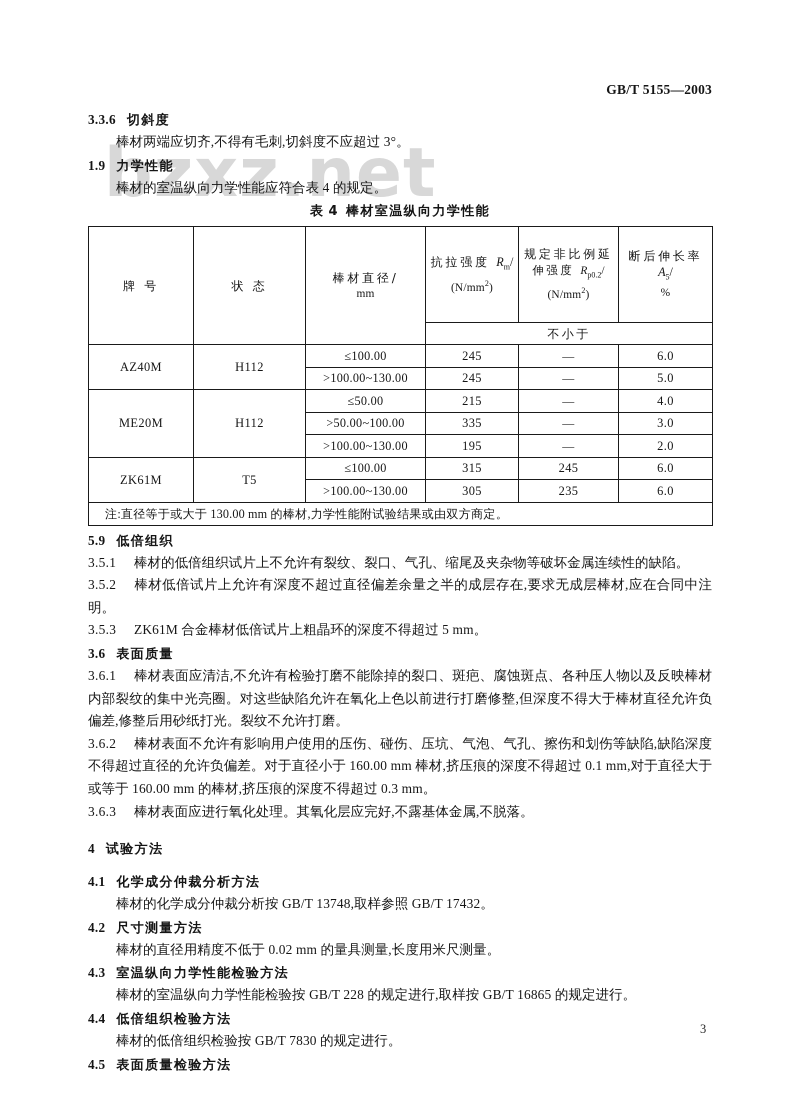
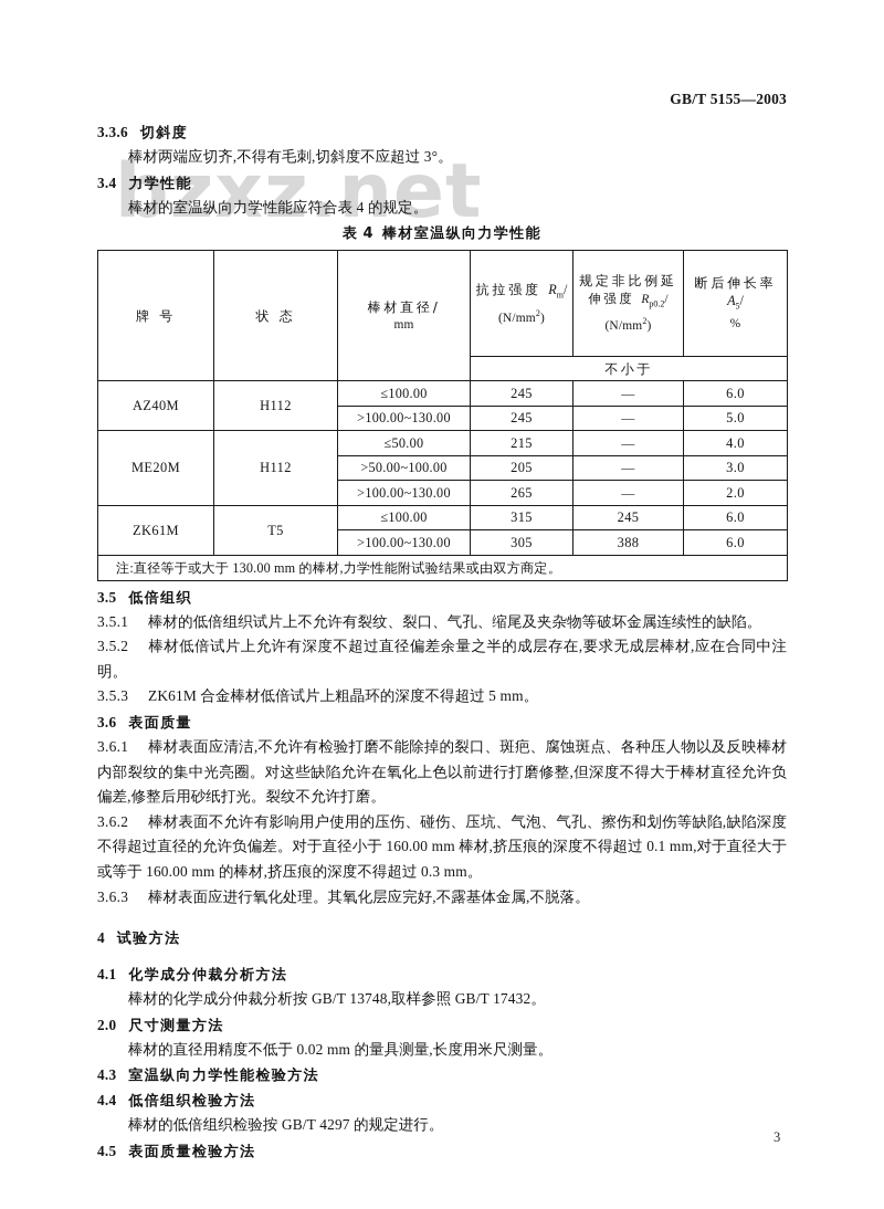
  bzxz.net
  GB/T 5155—2003
  3.3.6 切斜度
  棒材两端应切齐,不得有毛刺,切斜度不应超过 3°。
- 1.9 力学性能
+ 3.4 力学性能
  棒材的室温纵向力学性能应符合表 4 的规定。
  表 4 棒材室温纵向力学性能
  牌 号	状 态	棒材直径/ mm	抗拉强度 Rm/ (N/mm2)	规定非比例延 伸强度 Rp0.2/ (N/mm2)	断后伸长率 A5/ %
  不小于
  AZ40M	H112	≤100.00	245	—	6.0
  >100.00~130.00	245	—	5.0
  ME20M	H112	≤50.00	215	—	4.0
- >50.00~100.00	335	—	3.0
+ >50.00~100.00	205	—	3.0
- >100.00~130.00	195	—	2.0
+ >100.00~130.00	265	—	2.0
  ZK61M	T5	≤100.00	315	245	6.0
- >100.00~130.00	305	235	6.0
+ >100.00~130.00	305	388	6.0
  注:直径等于或大于 130.00 mm 的棒材,力学性能附试验结果或由双方商定。
- 5.9 低倍组织
+ 3.5 低倍组织
  3.5.1 棒材的低倍组织试片上不允许有裂纹、裂口、气孔、缩尾及夹杂物等破坏金属连续性的缺陷。
  3.5.2 棒材低倍试片上允许有深度不超过直径偏差余量之半的成层存在,要求无成层棒材,应在合同中注明。
  3.5.3 ZK61M 合金棒材低倍试片上粗晶环的深度不得超过 5 mm。
  3.6 表面质量
  3.6.1 棒材表面应清洁,不允许有检验打磨不能除掉的裂口、斑疤、腐蚀斑点、各种压人物以及反映棒材内部裂纹的集中光亮圈。对这些缺陷允许在氧化上色以前进行打磨修整,但深度不得大于棒材直径允许负偏差,修整后用砂纸打光。裂纹不允许打磨。
  3.6.2 棒材表面不允许有影响用户使用的压伤、碰伤、压坑、气泡、气孔、擦伤和划伤等缺陷,缺陷深度不得超过直径的允许负偏差。对于直径小于 160.00 mm 棒材,挤压痕的深度不得超过 0.1 mm,对于直径大于或等于 160.00 mm 的棒材,挤压痕的深度不得超过 0.3 mm。
  3.6.3 棒材表面应进行氧化处理。其氧化层应完好,不露基体金属,不脱落。
  4 试验方法
  4.1 化学成分仲裁分析方法
  棒材的化学成分仲裁分析按 GB/T 13748,取样参照 GB/T 17432。
- 4.2 尺寸测量方法
+ 2.0 尺寸测量方法
  棒材的直径用精度不低于 0.02 mm 的量具测量,长度用米尺测量。
  4.3 室温纵向力学性能检验方法
- 棒材的室温纵向力学性能检验按 GB/T 228 的规定进行,取样按 GB/T 16865 的规定进行。
  4.4 低倍组织检验方法
- 棒材的低倍组织检验按 GB/T 7830 的规定进行。
+ 棒材的低倍组织检验按 GB/T 4297 的规定进行。
  4.5 表面质量检验方法
  3
